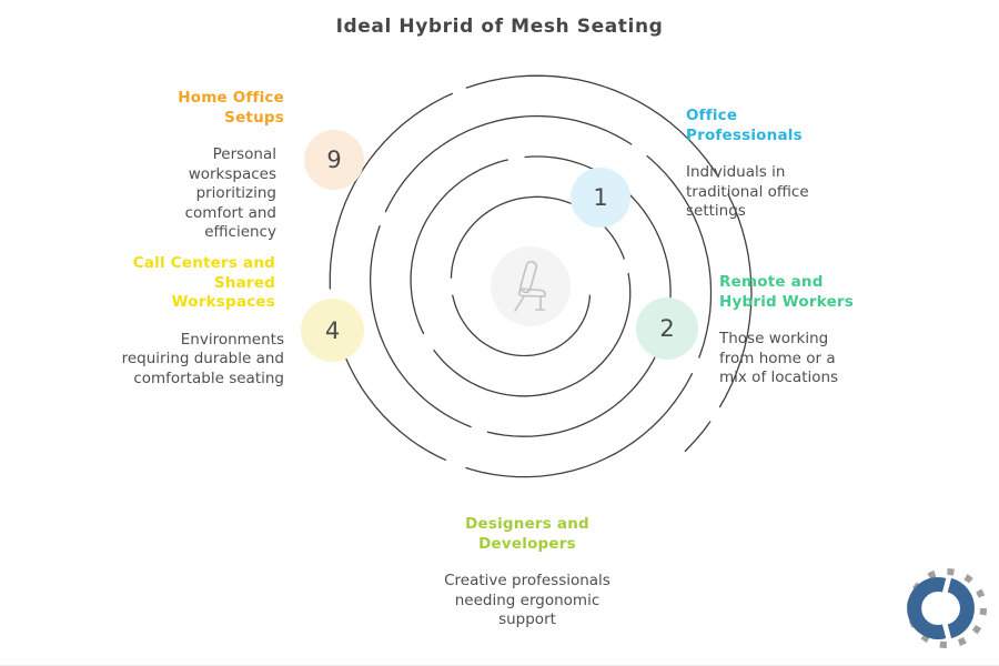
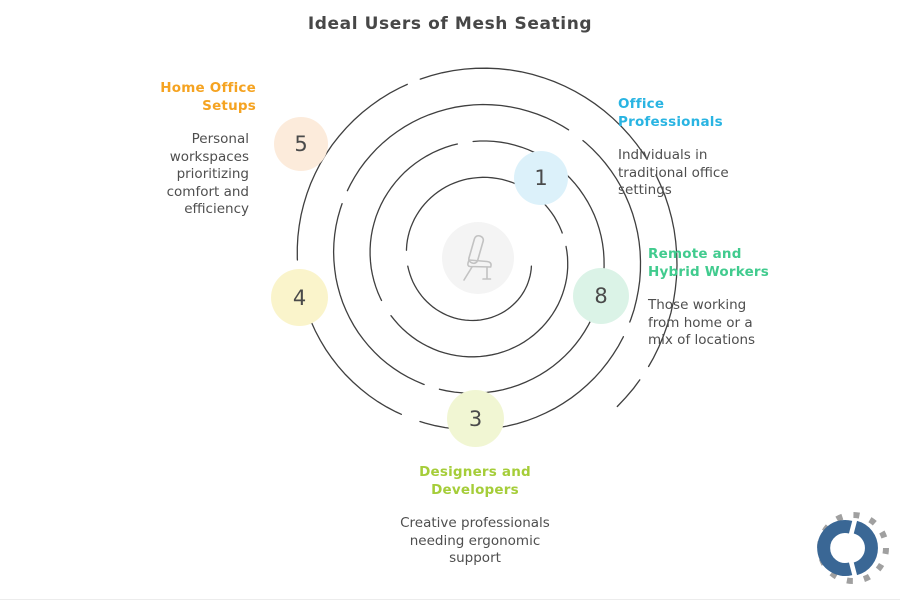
- Ideal Hybrid of Mesh Seating
+ Ideal Users of Mesh Seating
  1
- 2
+ 8
+ 3
  4
- 9
+ 5
  Office Professionals
  Individuals in traditional office settings
  Remote and Hybrid Workers
  Those working from home or a mix of locations
  Designers and Developers
  Creative professionals needing ergonomic support
- Call Centers and Shared Workspaces
- Environments requiring durable and comfortable seating
  Home Office Setups
  Personal workspaces prioritizing comfort and efficiency
